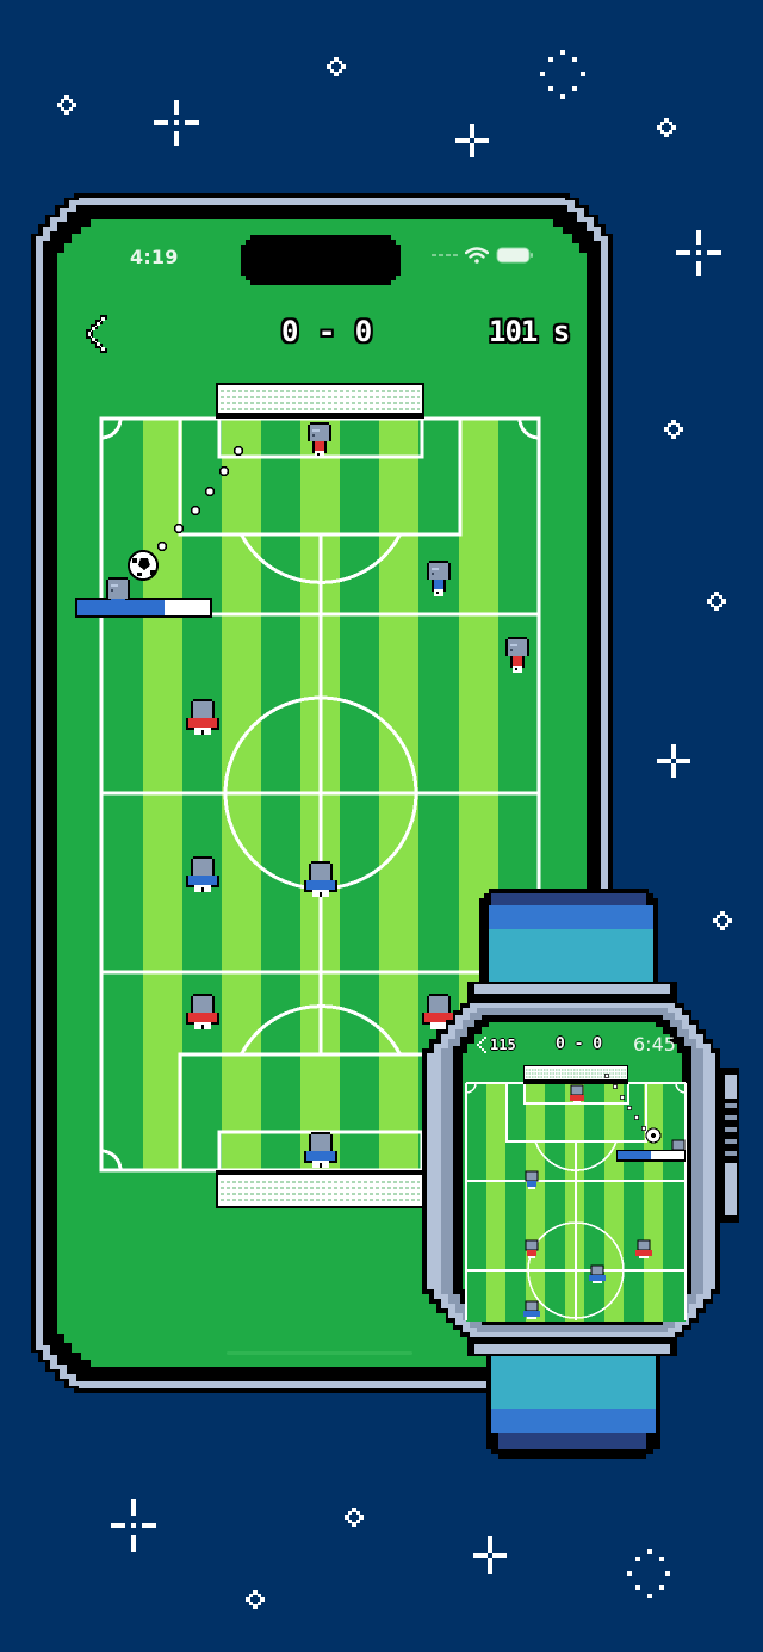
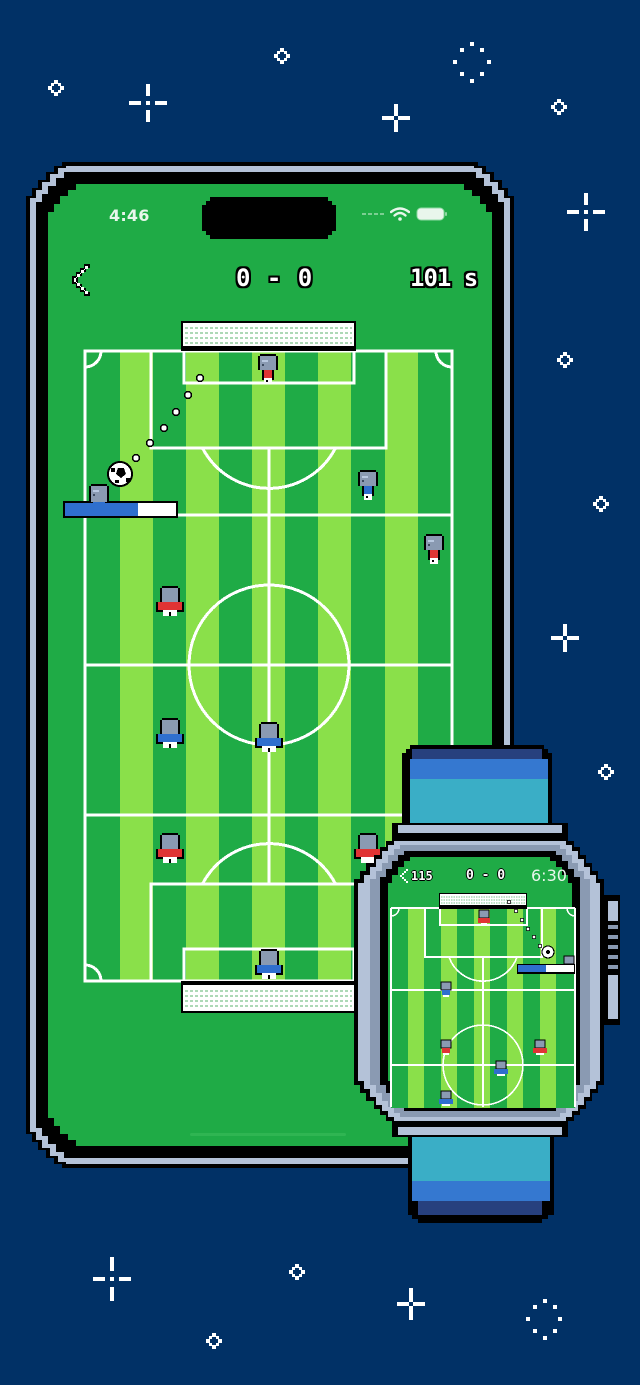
- 4:19
+ 4:46
  0 - 0
  101 s
  115
  0 - 0
- 6:45
+ 6:30
